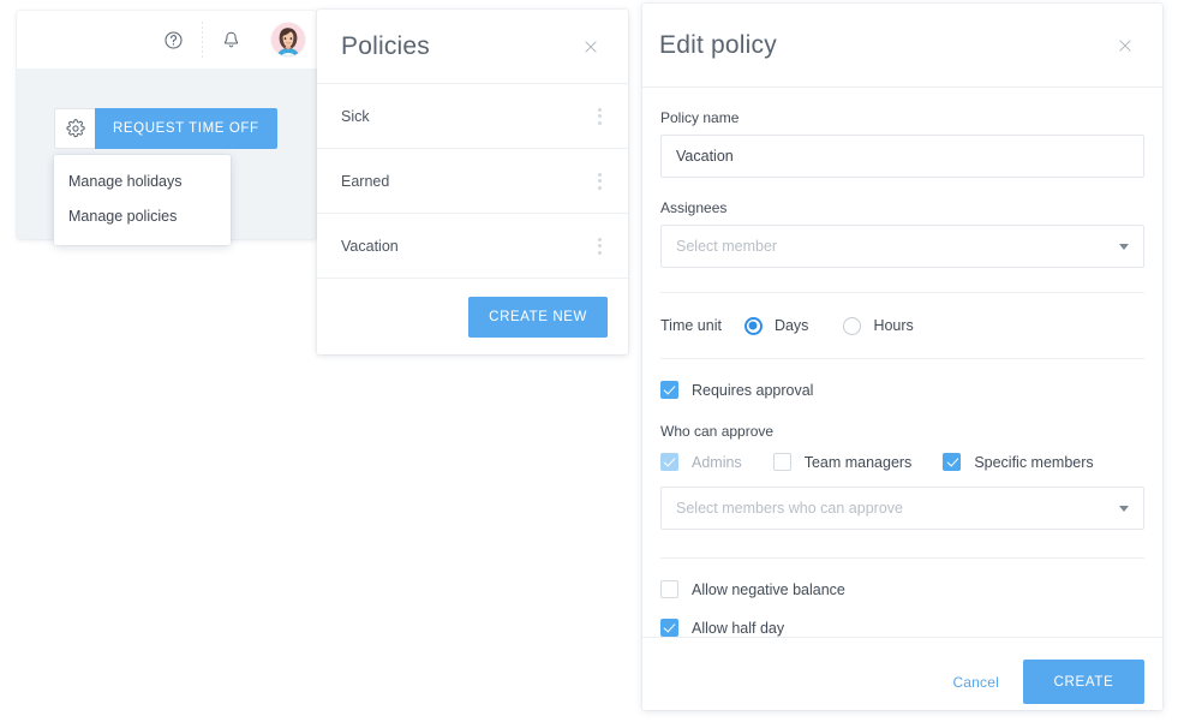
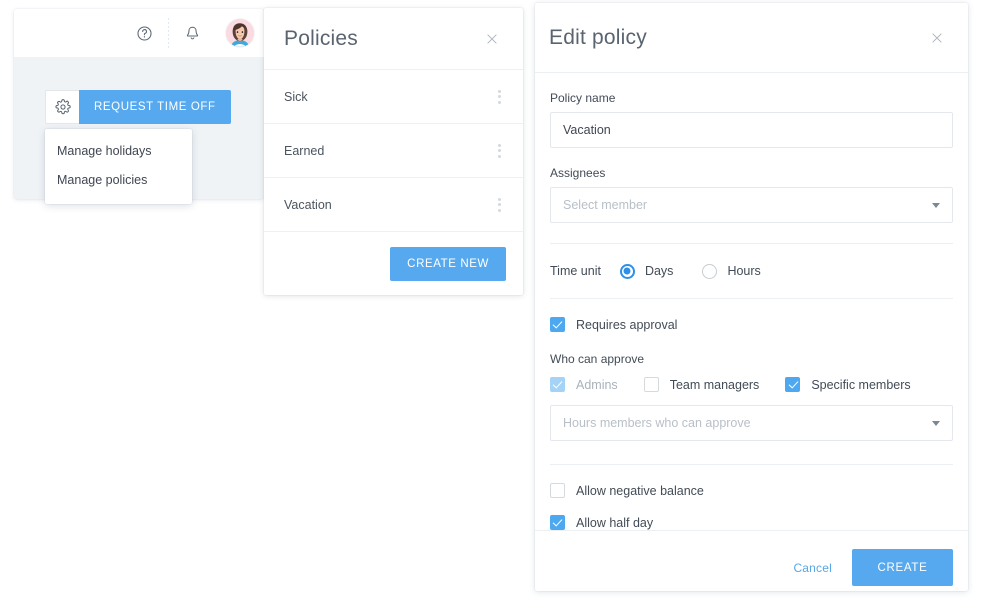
  REQUEST TIME OFF
  Manage holidays
  Manage policies
  Policies
  Sick
  Earned
  Vacation
  CREATE NEW
  Edit policy
  Policy name
  Vacation
  Assignees
  Select member
  Time unit
  Days
  Hours
  Requires approval
  Who can approve
  Admins
  Team managers
  Specific members
- Select members who can approve
+ Hours members who can approve
  Allow negative balance
  Allow half day
  Cancel
  CREATE
